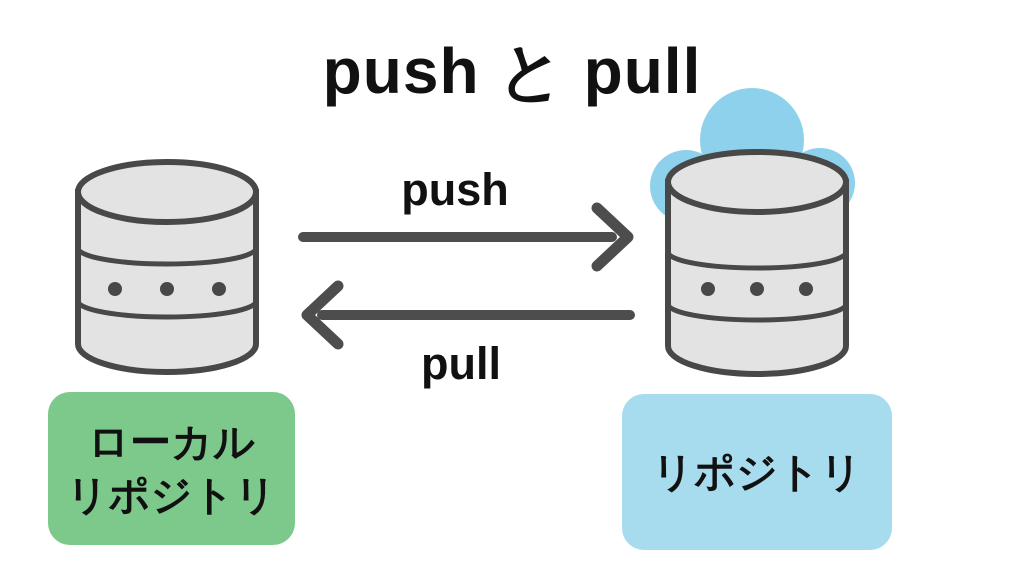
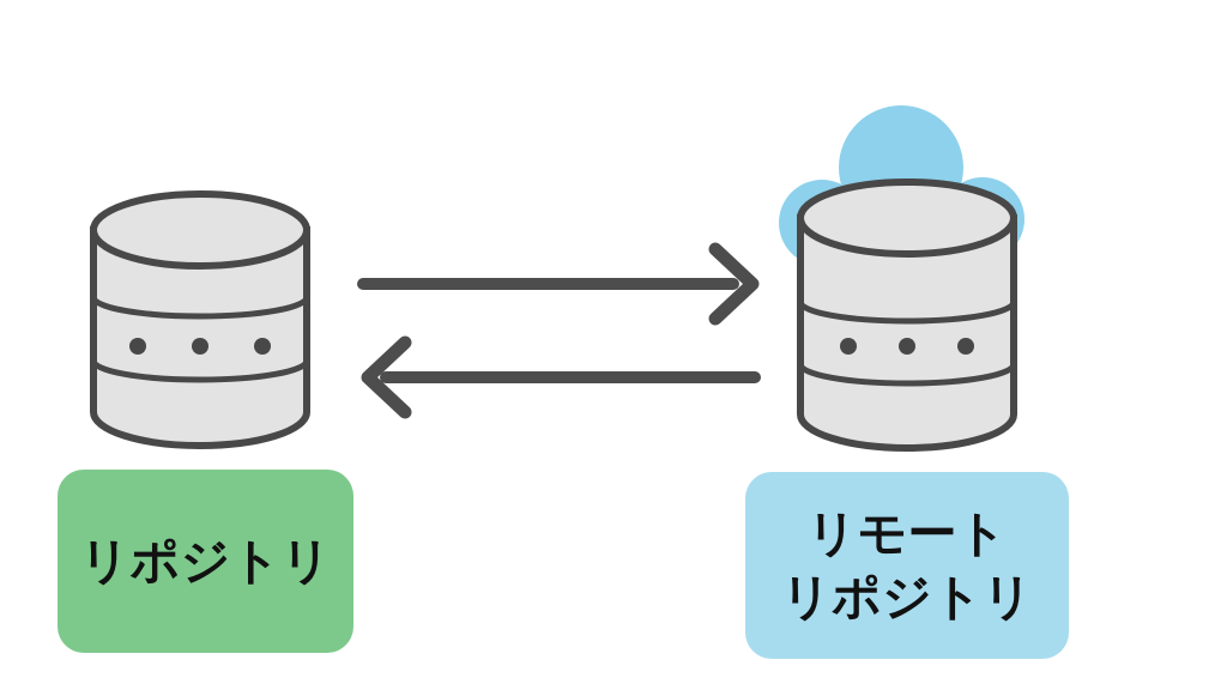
- push と pull
- push
- pull
- ローカル
  リポジトリ
+ リモート
  リポジトリ
